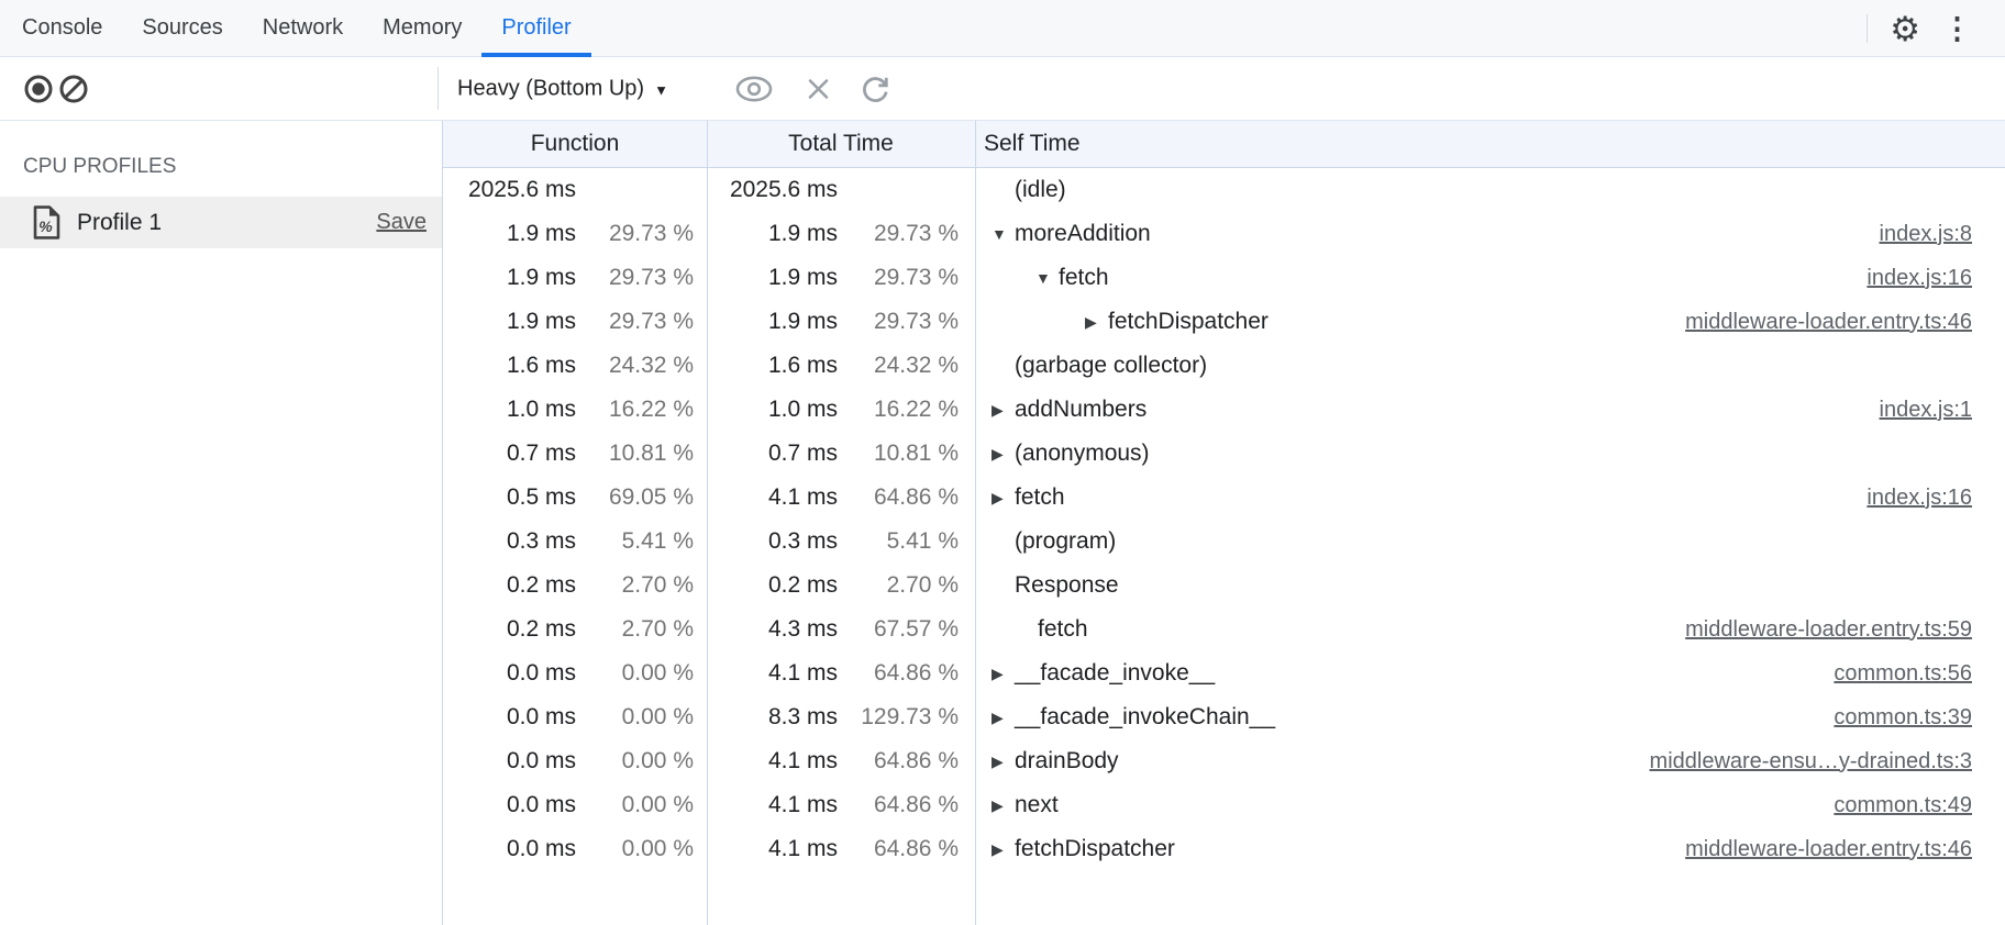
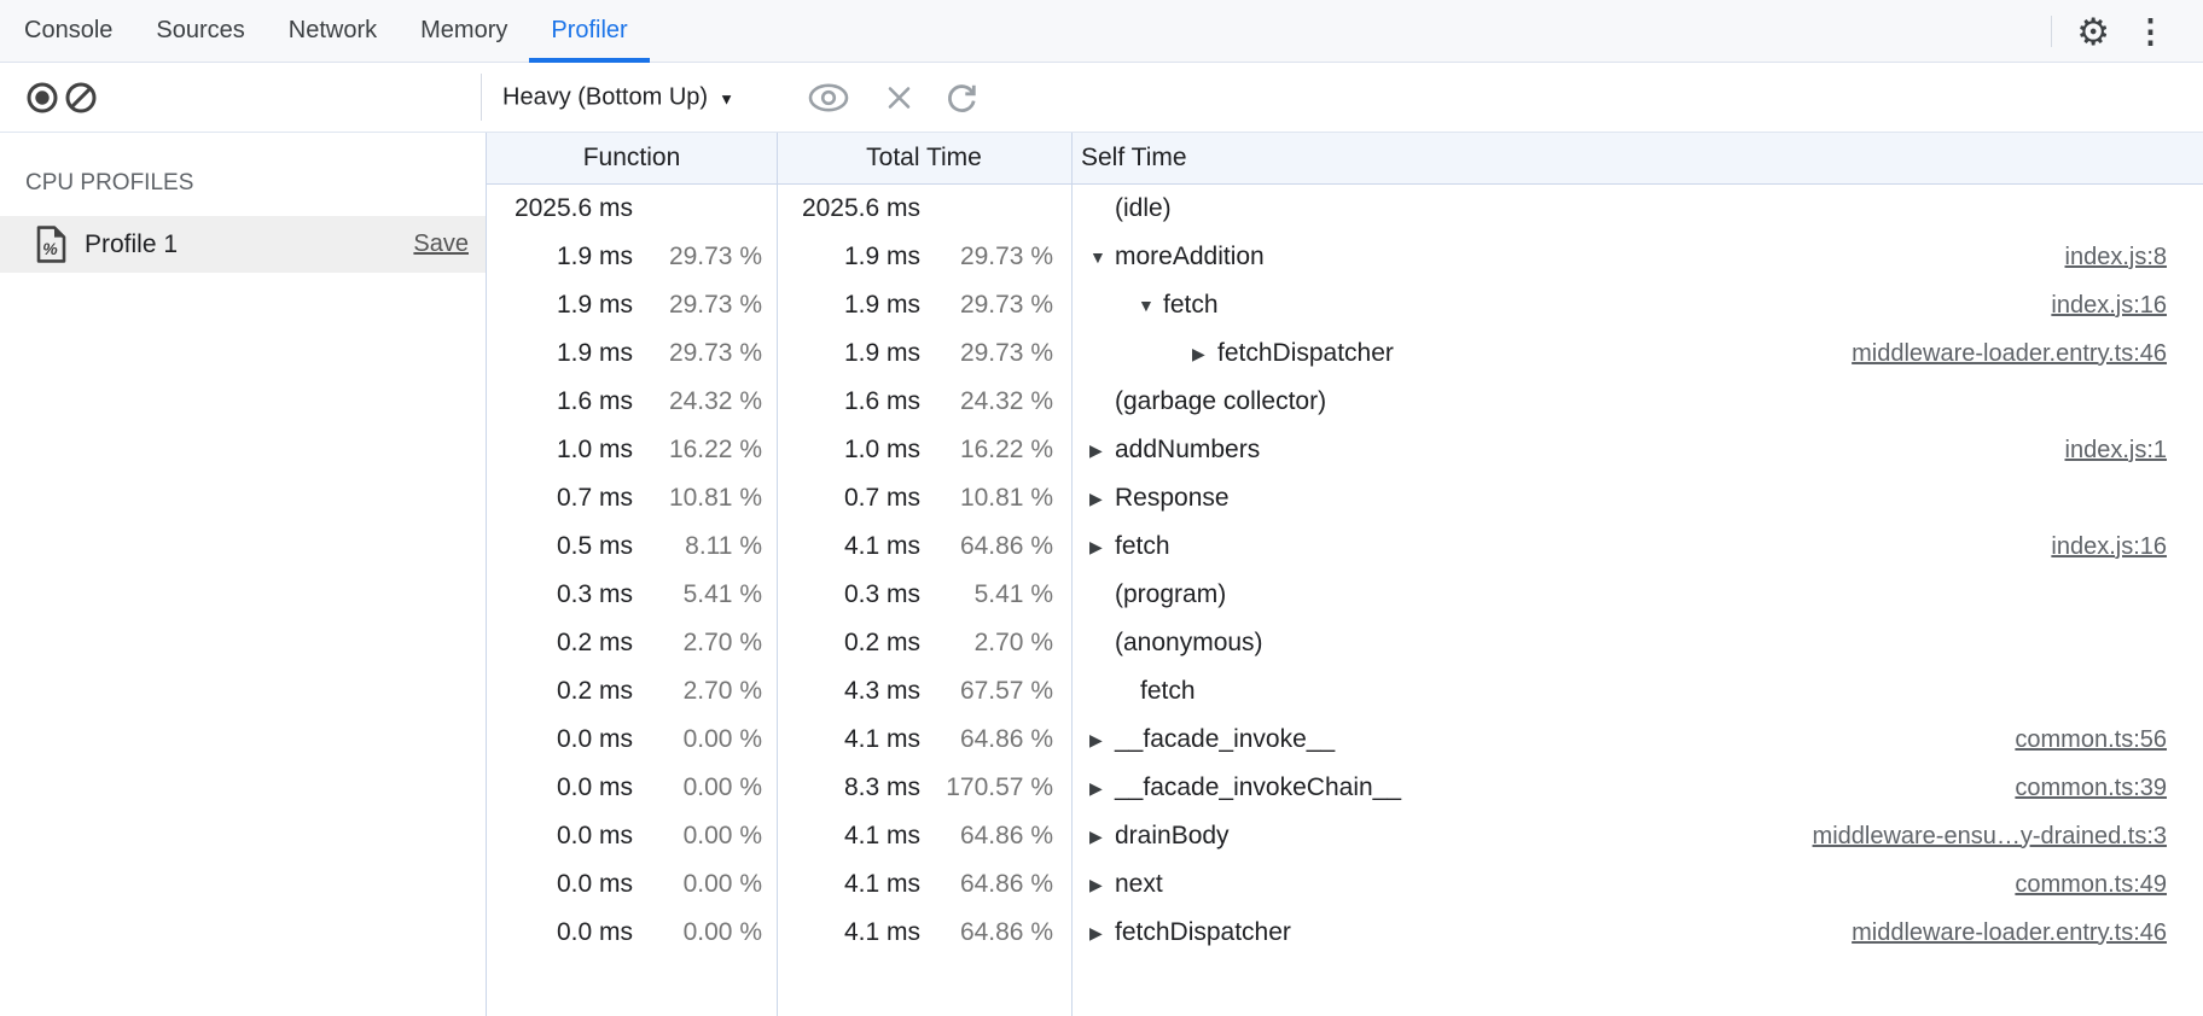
  Console
  Sources
  Network
  Memory
  Profiler
  ⚙
  ⋮
  Heavy (Bottom Up)
  ▼
  CPU PROFILES
  %
  Profile 1
  Save
  Function
  Total Time
  Self Time
  2025.6 ms
  2025.6 ms
  (idle)
  1.9 ms
  29.73 %
  1.9 ms
  29.73 %
  ▼
  moreAddition
  index.js:8
  1.9 ms
  29.73 %
  1.9 ms
  29.73 %
  ▼
  fetch
  index.js:16
  1.9 ms
  29.73 %
  1.9 ms
  29.73 %
  ▶
  fetchDispatcher
  middleware-loader.entry.ts:46
  1.6 ms
  24.32 %
  1.6 ms
  24.32 %
  (garbage collector)
  1.0 ms
  16.22 %
  1.0 ms
  16.22 %
  ▶
  addNumbers
  index.js:1
  0.7 ms
  10.81 %
  0.7 ms
  10.81 %
  ▶
- (anonymous)
+ Response
  0.5 ms
- 69.05 %
+ 8.11 %
  4.1 ms
  64.86 %
  ▶
  fetch
  index.js:16
  0.3 ms
  5.41 %
  0.3 ms
  5.41 %
  (program)
  0.2 ms
  2.70 %
  0.2 ms
  2.70 %
- Response
+ (anonymous)
  0.2 ms
  2.70 %
  4.3 ms
  67.57 %
  fetch
- middleware-loader.entry.ts:59
  0.0 ms
  0.00 %
  4.1 ms
  64.86 %
  ▶
  __facade_invoke__
  common.ts:56
  0.0 ms
  0.00 %
  8.3 ms
- 129.73 %
+ 170.57 %
  ▶
  __facade_invokeChain__
  common.ts:39
  0.0 ms
  0.00 %
  4.1 ms
  64.86 %
  ▶
  drainBody
  middleware-ensu…y-drained.ts:3
  0.0 ms
  0.00 %
  4.1 ms
  64.86 %
  ▶
  next
  common.ts:49
  0.0 ms
  0.00 %
  4.1 ms
  64.86 %
  ▶
  fetchDispatcher
  middleware-loader.entry.ts:46
